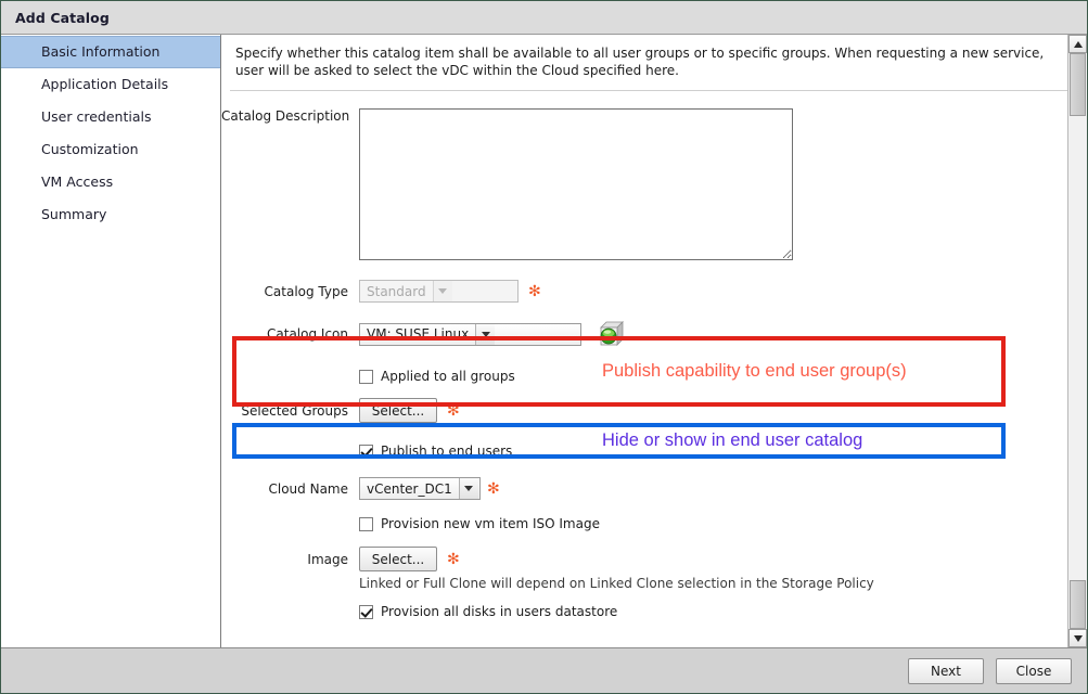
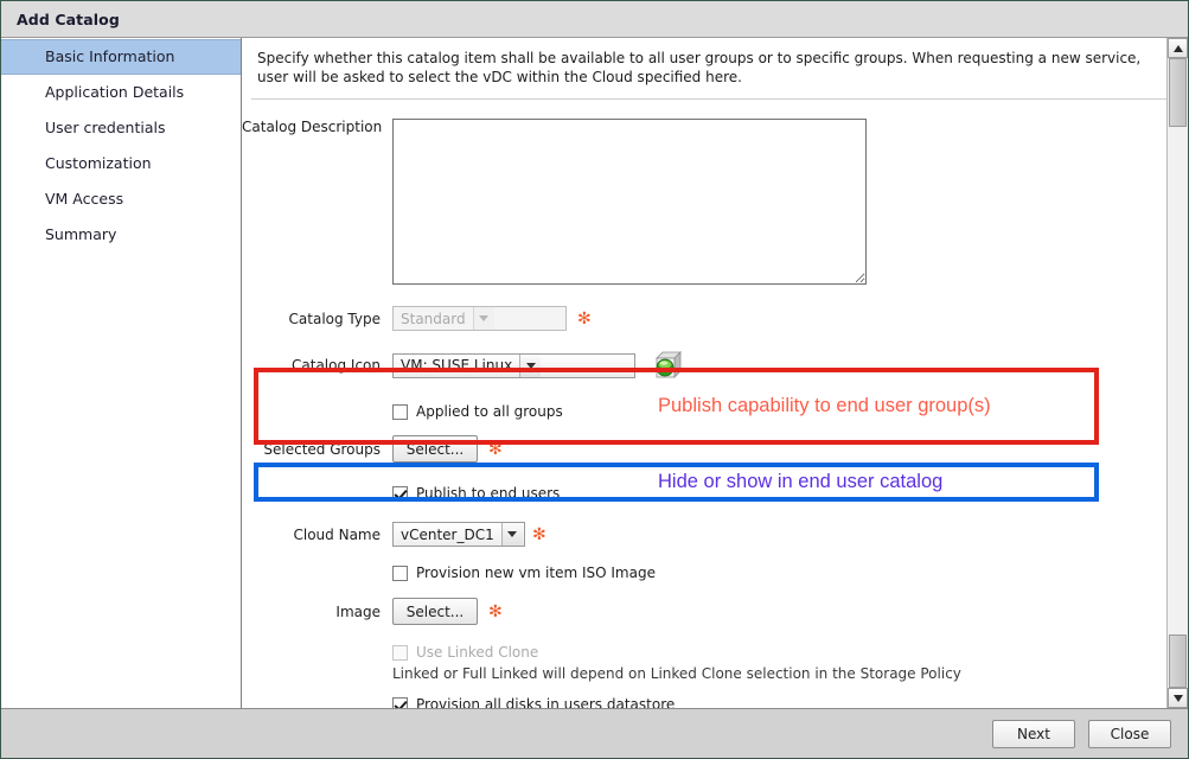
  Add Catalog
  Basic Information
  Application Details
  User credentials
  Customization
  VM Access
  Summary
  Specify whether this catalog item shall be available to all user groups or to specific groups. When requesting a new service, user will be asked to select the vDC within the Cloud specified here.
  Catalog Description
  Catalog Type
  Standard
  ✻
  Catalog Icon
  VM: SUSE Linux
  Applied to all groups
  Selected Groups
  Select...
  ✻
  Publish to end users
  Cloud Name
  vCenter_DC1
  ✻
  Provision new vm item ISO Image
  Image
  Select...
  ✻
+ Use Linked Clone
- Linked or Full Clone will depend on Linked Clone selection in the Storage Policy
+ Linked or Full Linked will depend on Linked Clone selection in the Storage Policy
  Provision all disks in users datastore
  Publish capability to end user group(s)
  Hide or show in end user catalog
  Next
  Close
